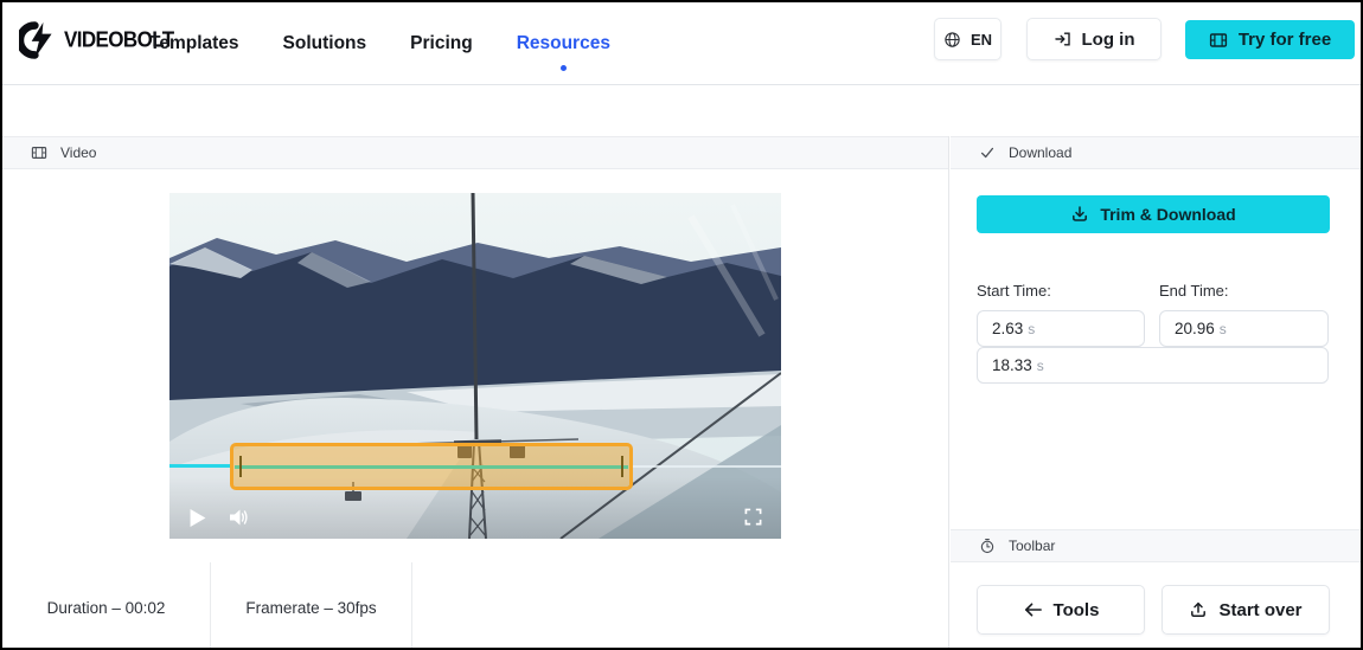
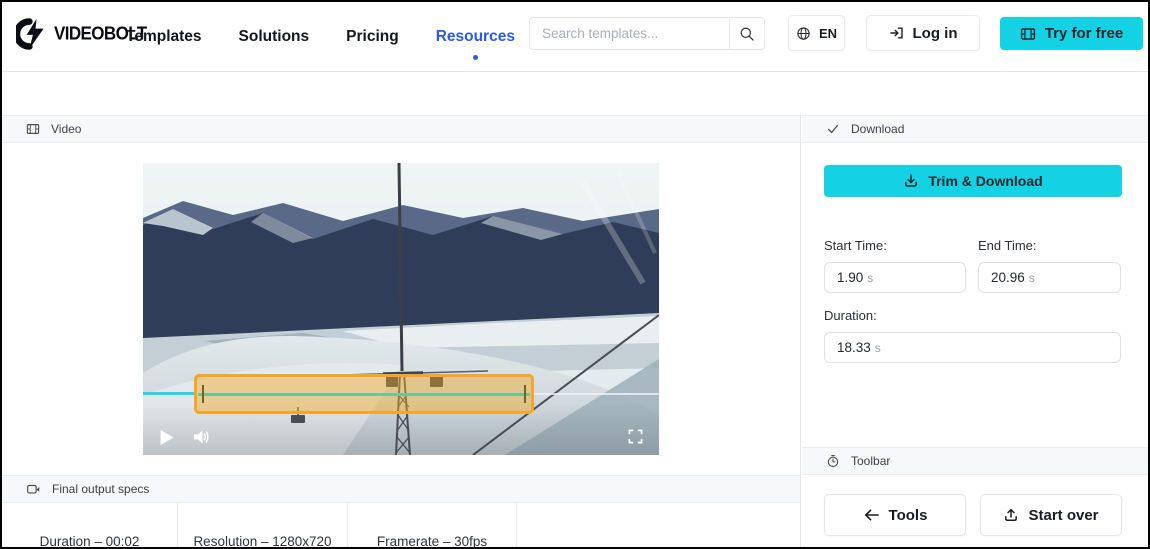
  VIDEOBOLT
  Templates
  Solutions
  Pricing
  Resources
+ Search templates...
  EN
  Log in
  Try for free
  Video
+ Final output specs
  Duration – 00:02
+ Resolution – 1280x720
  Framerate – 30fps
  Download
  Trim & Download
  Start Time:
  End Time:
- 2.63
+ 1.90
  s
  20.96
  s
+ Duration:
  18.33
  s
  Toolbar
  Tools
  Start over
